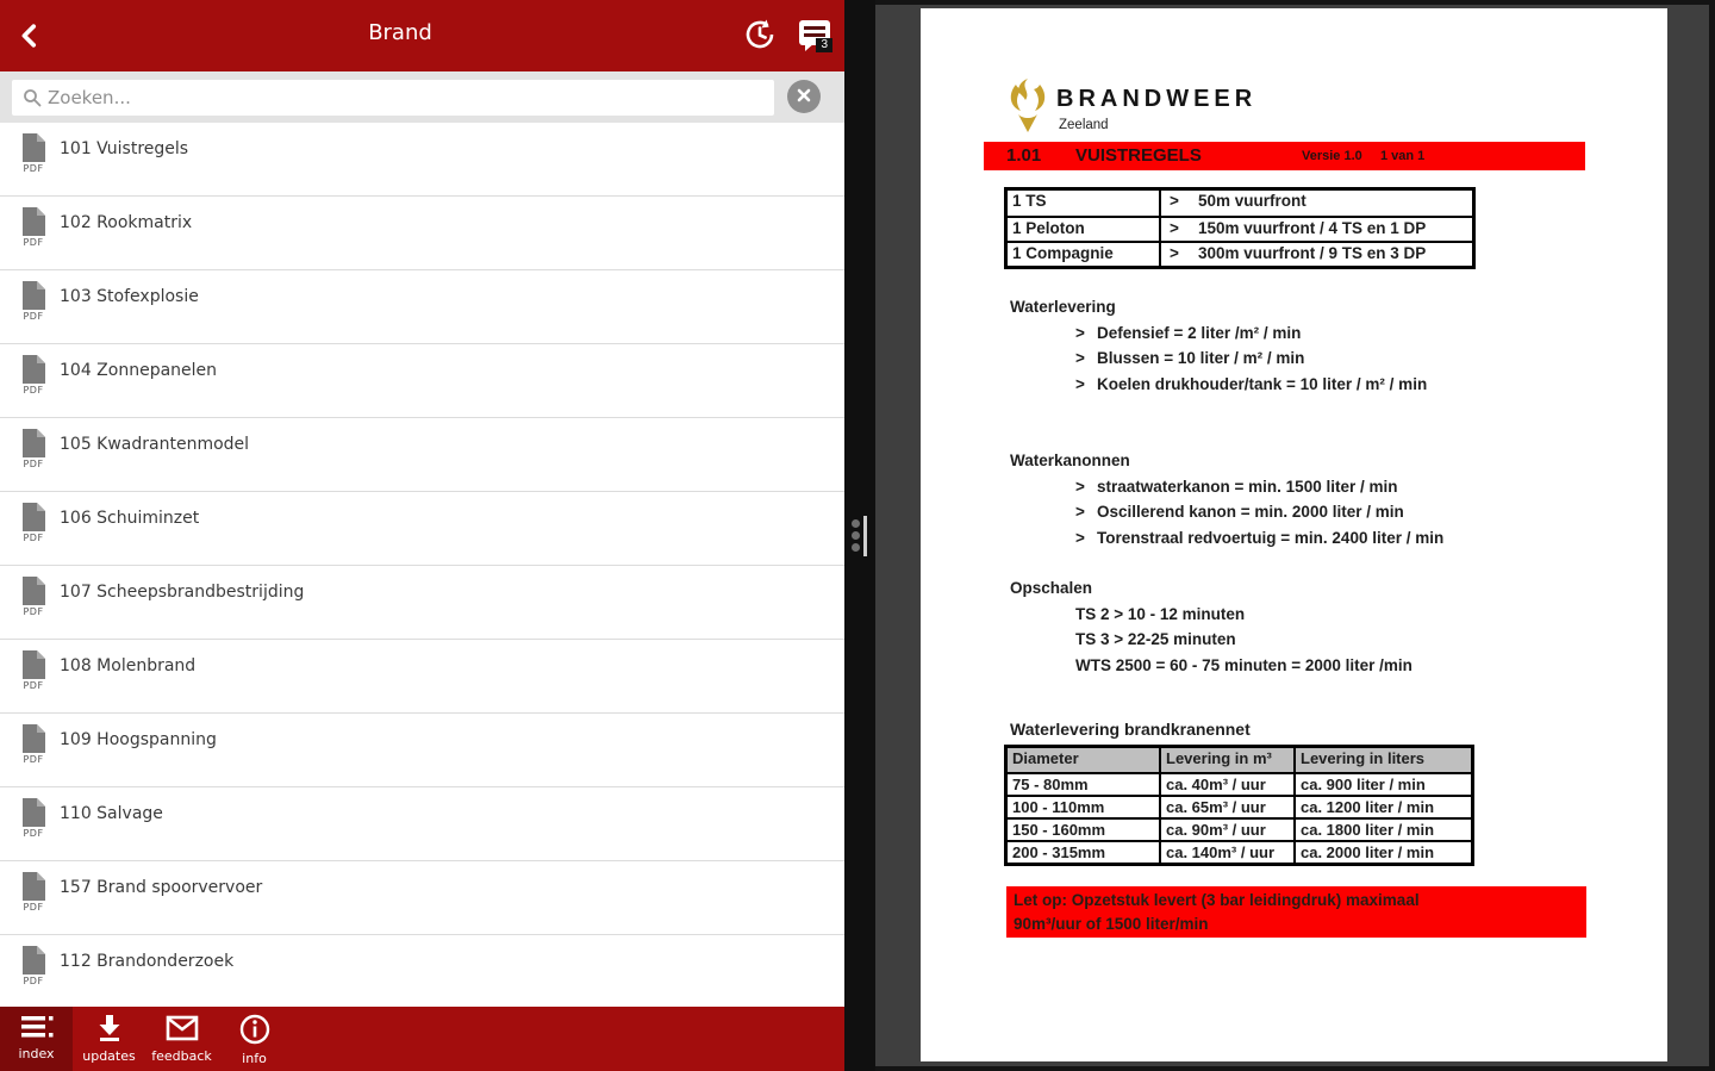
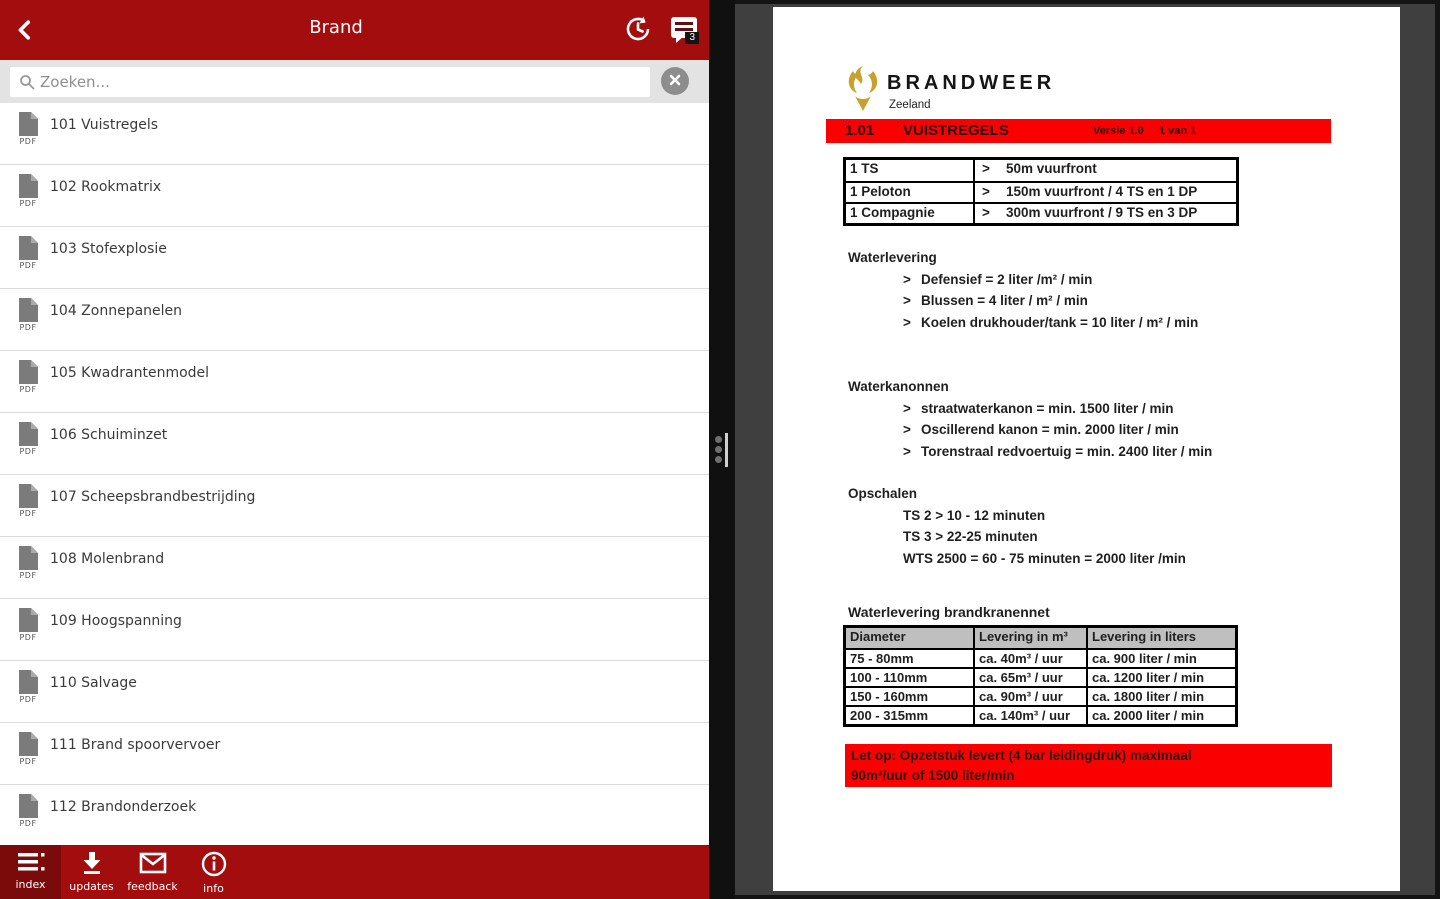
  Brand
  3
  Zoeken...
  PDF
  101 Vuistregels
  PDF
  102 Rookmatrix
  PDF
  103 Stofexplosie
  PDF
  104 Zonnepanelen
  PDF
  105 Kwadrantenmodel
  PDF
  106 Schuiminzet
  PDF
  107 Scheepsbrandbestrijding
  PDF
  108 Molenbrand
  PDF
  109 Hoogspanning
  PDF
  110 Salvage
  PDF
- 157 Brand spoorvervoer
+ 111 Brand spoorvervoer
  PDF
  112 Brandonderzoek
  index
  updates
  feedback
  info
  BRANDWEER
  Zeeland
  1.01
  VUISTREGELS
  Versie 1.0
  1 van 1
  1 TS
  > 50m vuurfront
  1 Peloton
  > 150m vuurfront / 4 TS en 1 DP
  1 Compagnie
  > 300m vuurfront / 9 TS en 3 DP
  Waterlevering
  > Defensief = 2 liter /m² / min
- > Blussen = 10 liter / m² / min
+ > Blussen = 4 liter / m² / min
  > Koelen drukhouder/tank = 10 liter / m² / min
  Waterkanonnen
  > straatwaterkanon = min. 1500 liter / min
  > Oscillerend kanon = min. 2000 liter / min
  > Torenstraal redvoertuig = min. 2400 liter / min
  Opschalen
  TS 2 > 10 - 12 minuten
  TS 3 > 22-25 minuten
  WTS 2500 = 60 - 75 minuten = 2000 liter /min
  Waterlevering brandkranennet
  Diameter
  Levering in m³
  Levering in liters
  75 - 80mm
  ca. 40m³ / uur
  ca. 900 liter / min
  100 - 110mm
  ca. 65m³ / uur
  ca. 1200 liter / min
  150 - 160mm
  ca. 90m³ / uur
  ca. 1800 liter / min
  200 - 315mm
  ca. 140m³ / uur
  ca. 2000 liter / min
- Let op: Opzetstuk levert (3 bar leidingdruk) maximaal
+ Let op: Opzetstuk levert (4 bar leidingdruk) maximaal
  90m³/uur of 1500 liter/min
